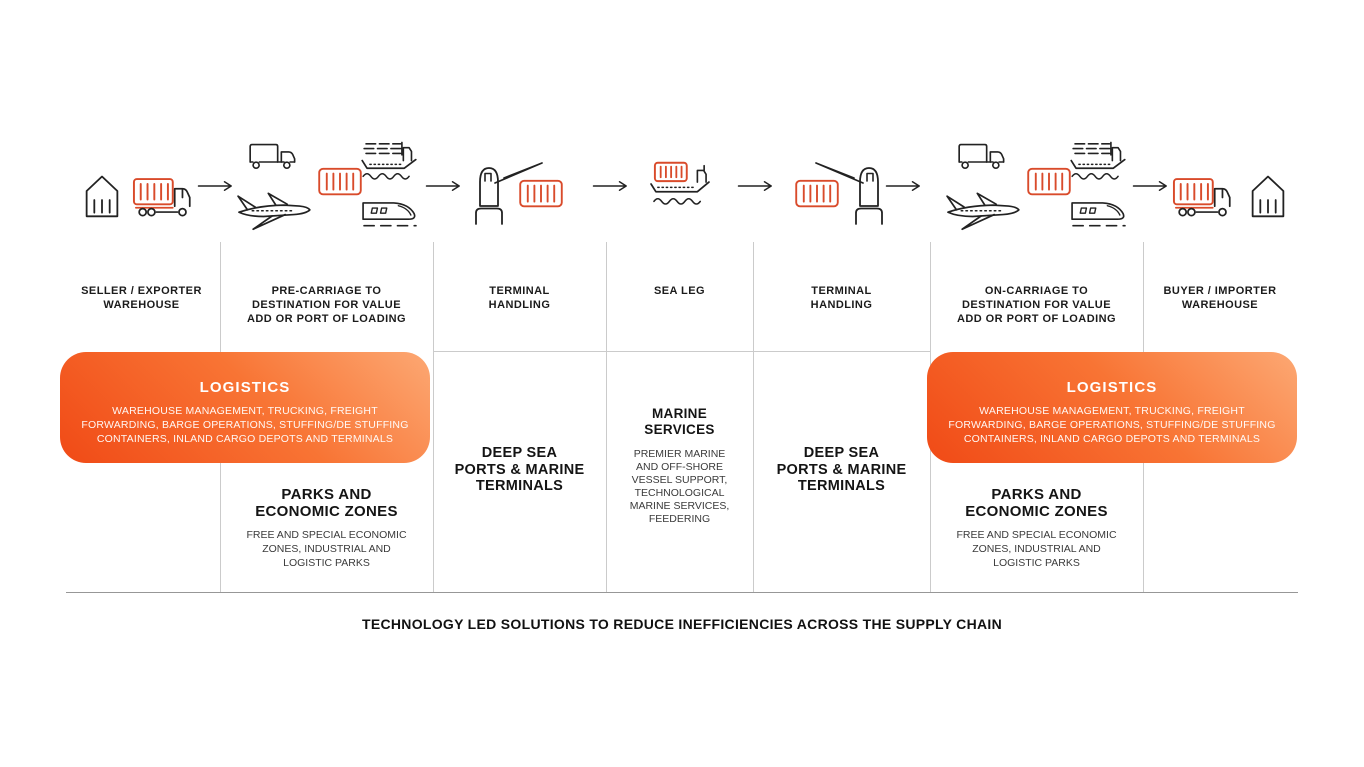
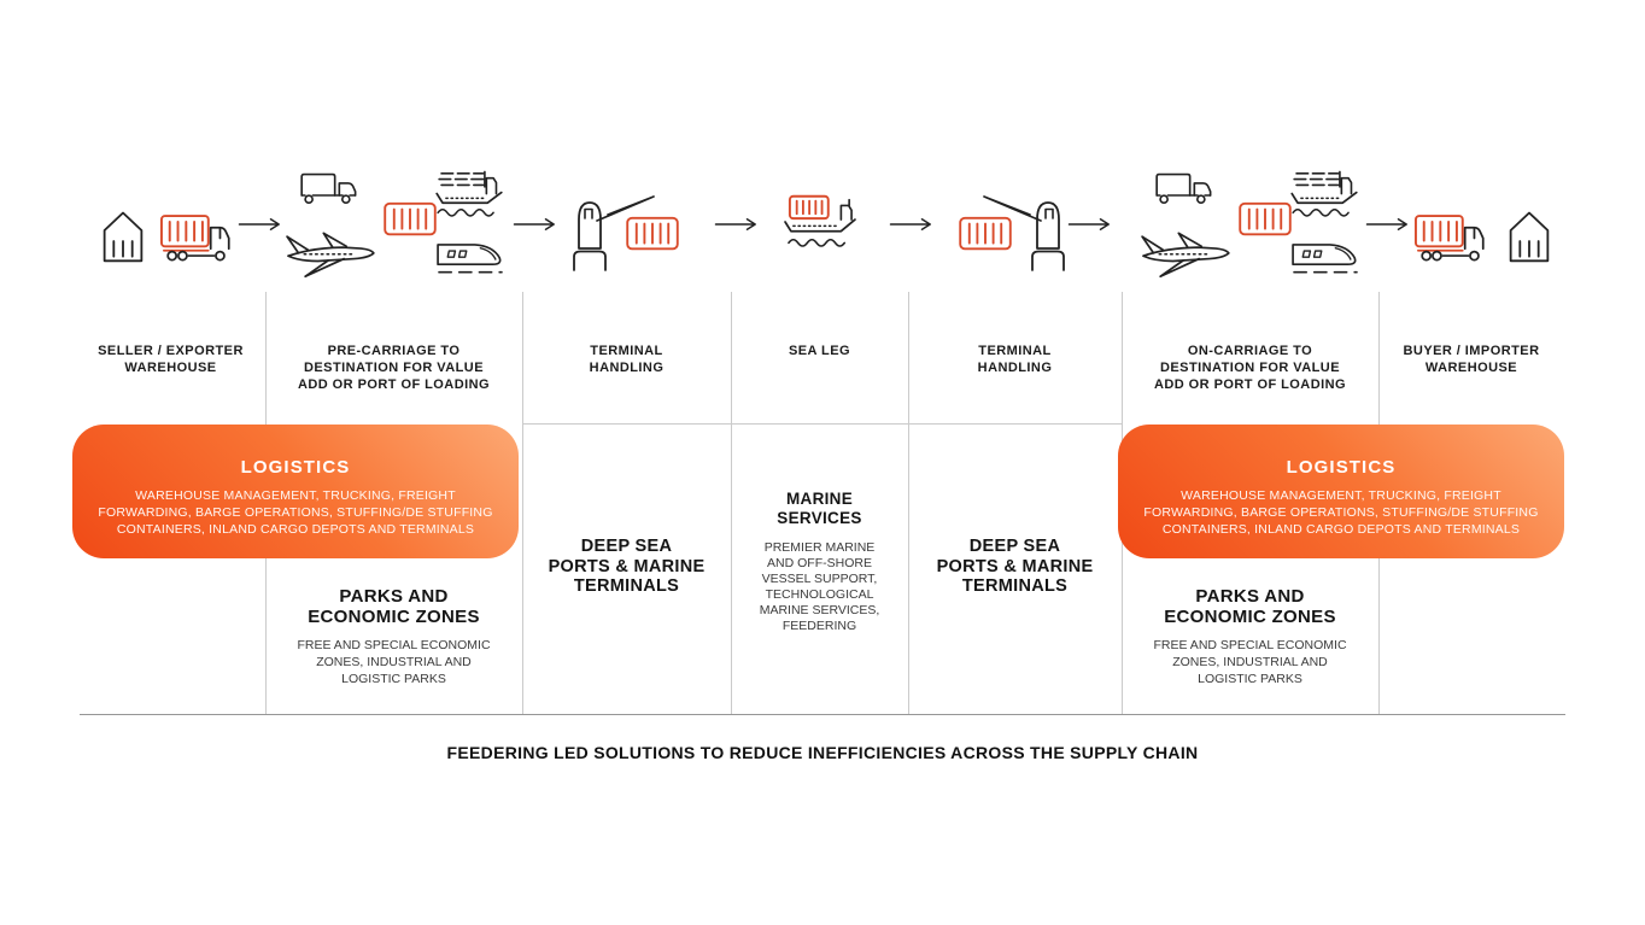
  SELLER / EXPORTER
  WAREHOUSE
  PRE-CARRIAGE TO
  DESTINATION FOR VALUE
  ADD OR PORT OF LOADING
  TERMINAL
  HANDLING
  SEA LEG
  TERMINAL
  HANDLING
  ON-CARRIAGE TO
  DESTINATION FOR VALUE
  ADD OR PORT OF LOADING
  BUYER / IMPORTER
  WAREHOUSE
  LOGISTICS
  WAREHOUSE MANAGEMENT, TRUCKING, FREIGHT
  FORWARDING, BARGE OPERATIONS, STUFFING/DE STUFFING
  CONTAINERS, INLAND CARGO DEPOTS AND TERMINALS
  LOGISTICS
  WAREHOUSE MANAGEMENT, TRUCKING, FREIGHT
  FORWARDING, BARGE OPERATIONS, STUFFING/DE STUFFING
  CONTAINERS, INLAND CARGO DEPOTS AND TERMINALS
  PARKS AND
  ECONOMIC ZONES
  FREE AND SPECIAL ECONOMIC
  ZONES, INDUSTRIAL AND
  LOGISTIC PARKS
  PARKS AND
  ECONOMIC ZONES
  FREE AND SPECIAL ECONOMIC
  ZONES, INDUSTRIAL AND
  LOGISTIC PARKS
  DEEP SEA
  PORTS & MARINE
  TERMINALS
  DEEP SEA
  PORTS & MARINE
  TERMINALS
  MARINE
  SERVICES
  PREMIER MARINE
  AND OFF-SHORE
  VESSEL SUPPORT,
  TECHNOLOGICAL
  MARINE SERVICES,
  FEEDERING
- TECHNOLOGY LED SOLUTIONS TO REDUCE INEFFICIENCIES ACROSS THE SUPPLY CHAIN
+ FEEDERING LED SOLUTIONS TO REDUCE INEFFICIENCIES ACROSS THE SUPPLY CHAIN
